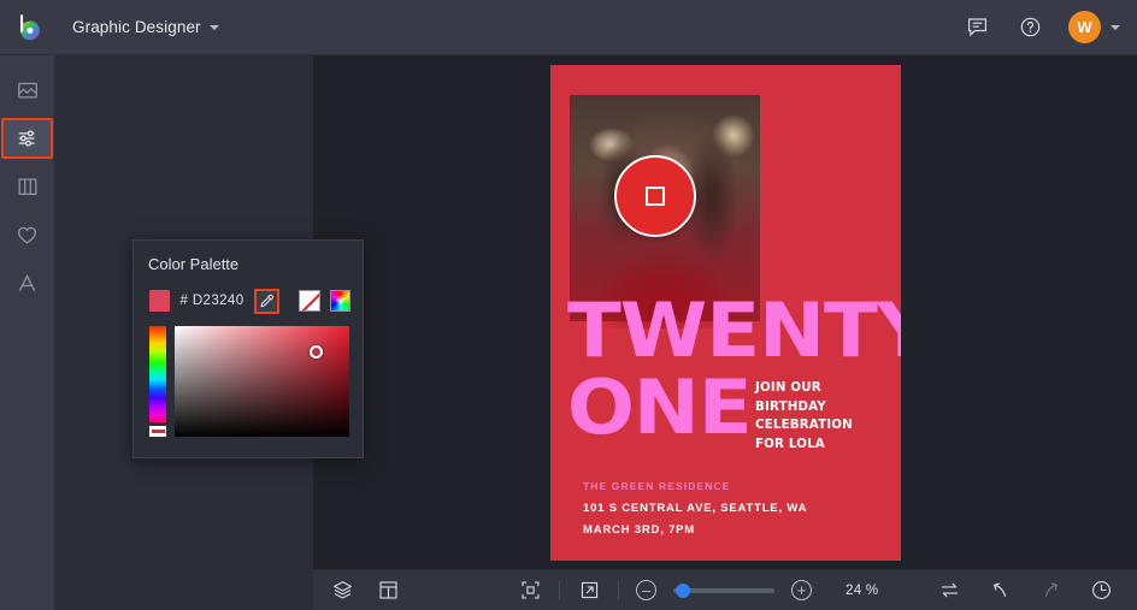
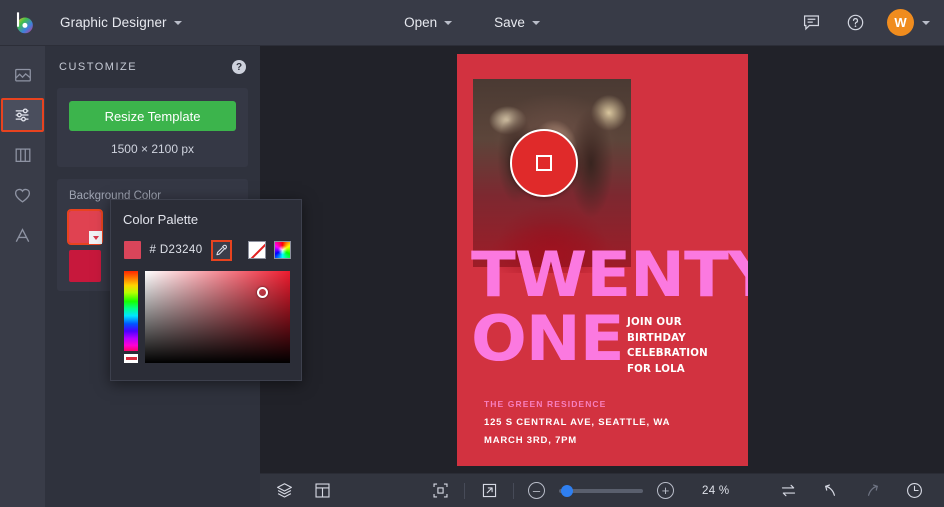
  Graphic Designer
+ Open
+ Save
  W
+ CUSTOMIZE
+ ?
+ Resize Template
+ 1500 × 2100 px
+ Background Color
  Color Palette
  # D23240
  TWENT
  ONE
  JOIN OUR
  BIRTHDAY
  CELEBRATION
  FOR LOLA
  THE GREEN RESIDENCE
- 101 S CENTRAL AVE, SEATTLE, WA
+ 125 S CENTRAL AVE, SEATTLE, WA
  MARCH 3RD, 7PM
  –
  +
  24 %
